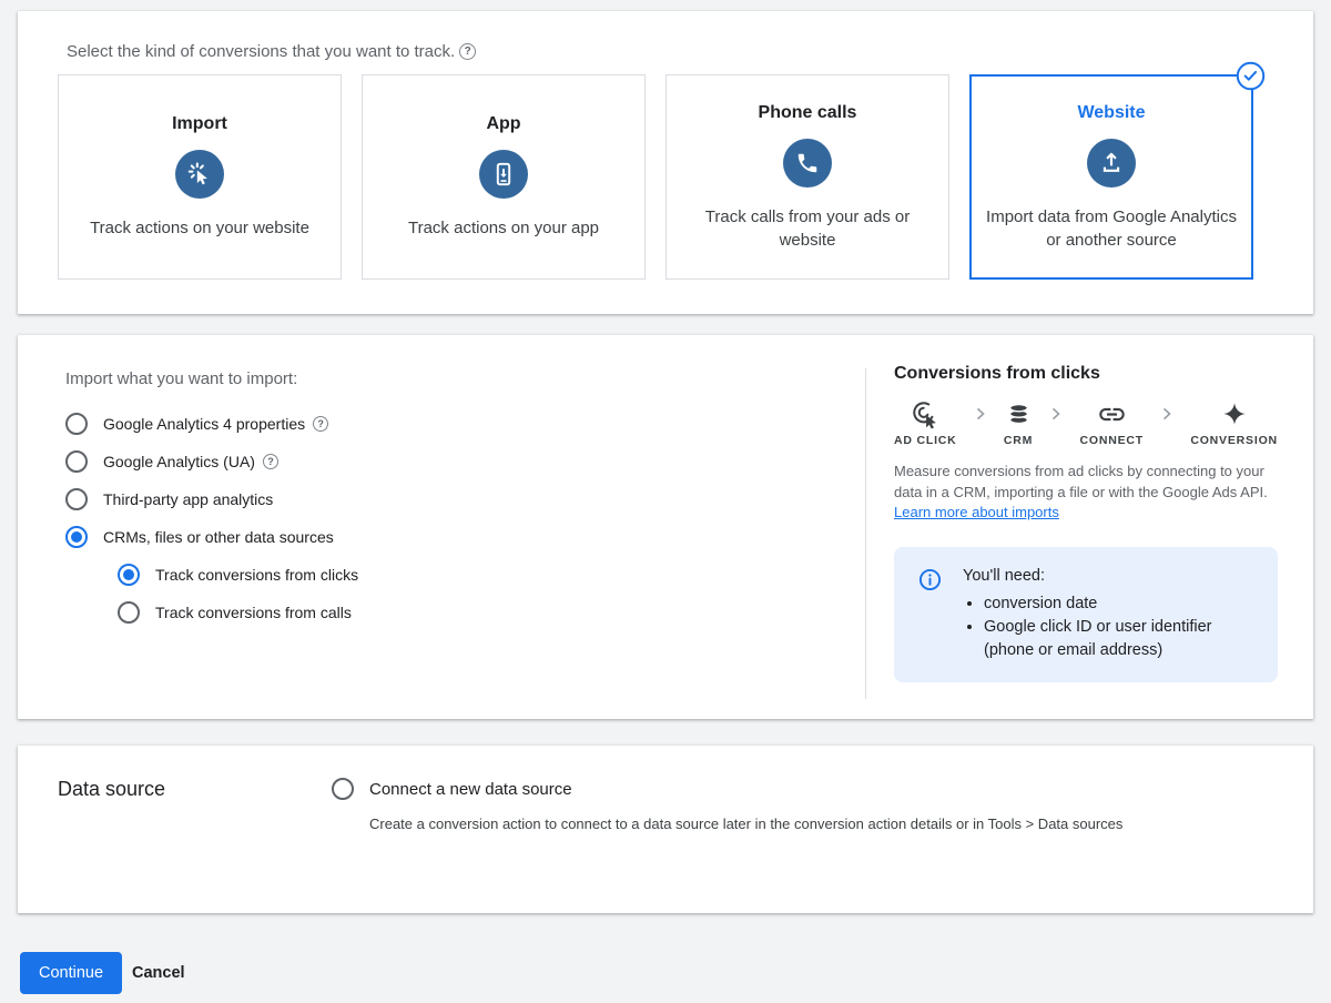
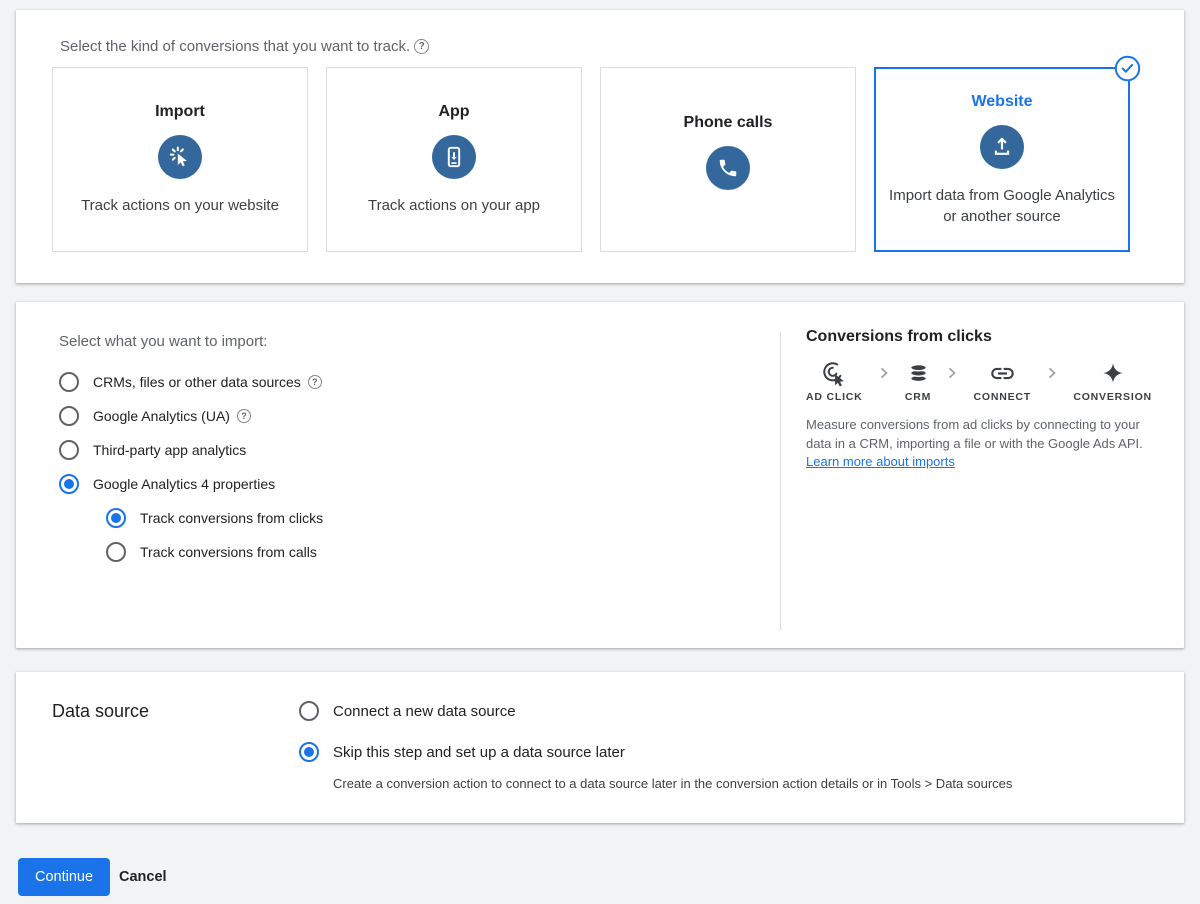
  Select the kind of conversions that you want to track.
  ?
  Import
  Track actions on your website
  App
  Track actions on your app
  Phone calls
- Track calls from your ads or website
  Website
  Import data from Google Analytics or another source
- Import what you want to import:
+ Select what you want to import:
- Google Analytics 4 properties
+ CRMs, files or other data sources
  ?
  Google Analytics (UA)
  ?
  Third-party app analytics
- CRMs, files or other data sources
+ Google Analytics 4 properties
  Track conversions from clicks
  Track conversions from calls
  Conversions from clicks
  AD CLICK
  CRM
  CONNECT
  CONVERSION
  Measure conversions from ad clicks by connecting to your data in a CRM, importing a file or with the Google Ads API. Learn more about imports
- You'll need:
- conversion date
- Google click ID or user identifier (phone or email address)
  Data source
  Connect a new data source
+ Skip this step and set up a data source later
  Create a conversion action to connect to a data source later in the conversion action details or in Tools > Data sources
  Continue
  Cancel
